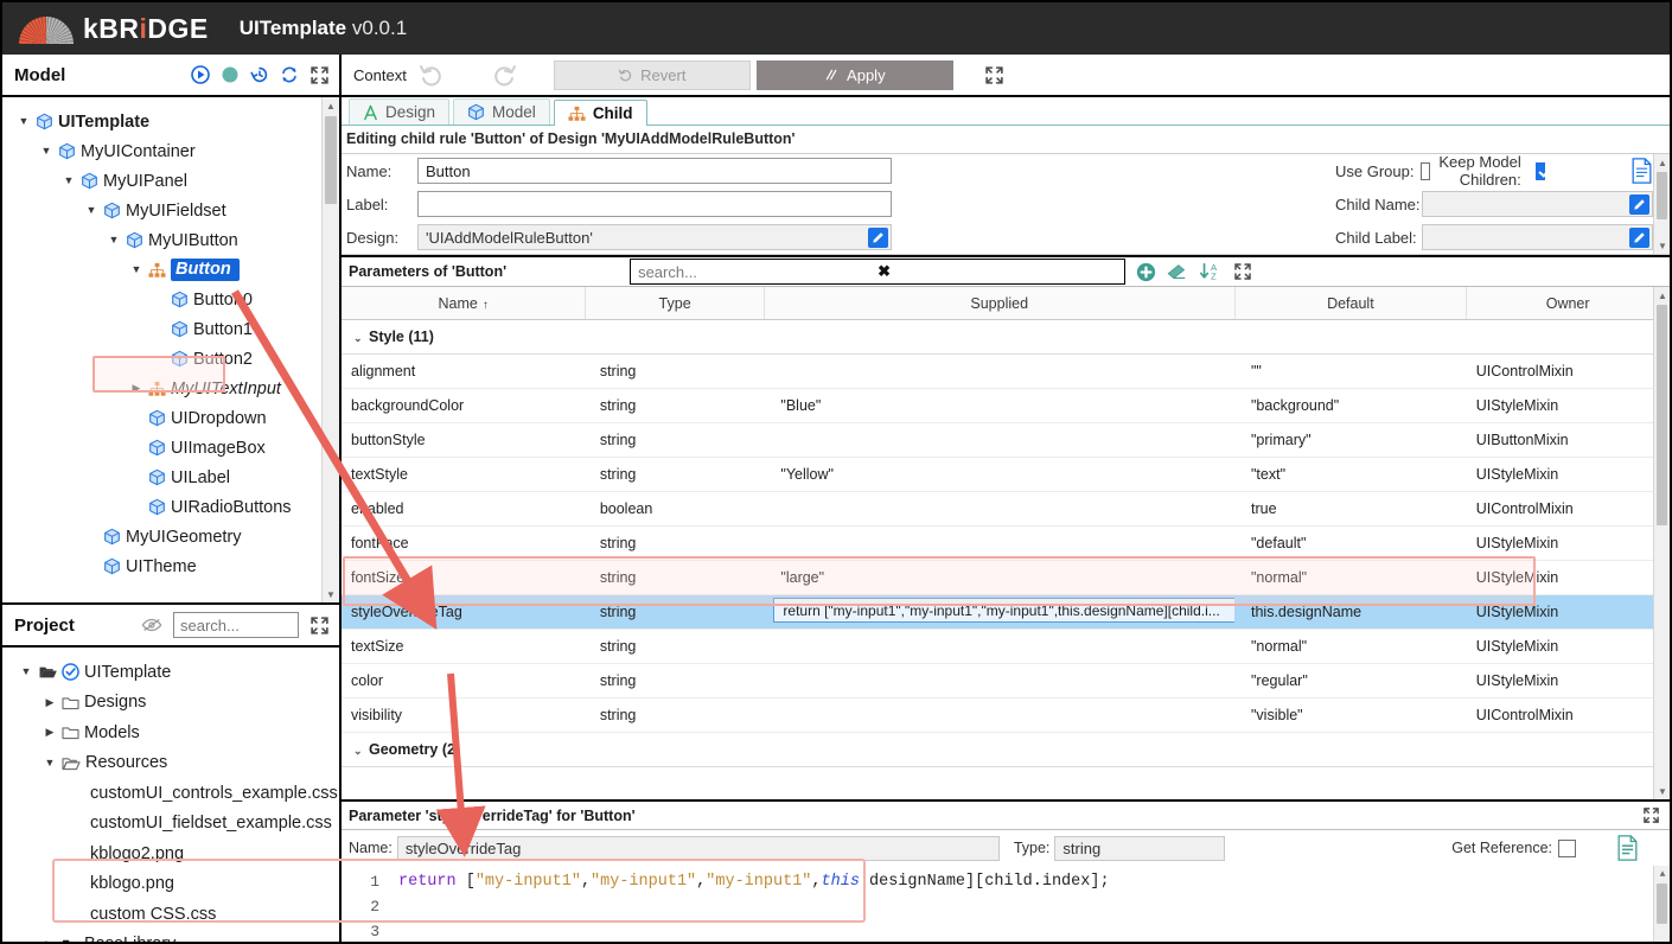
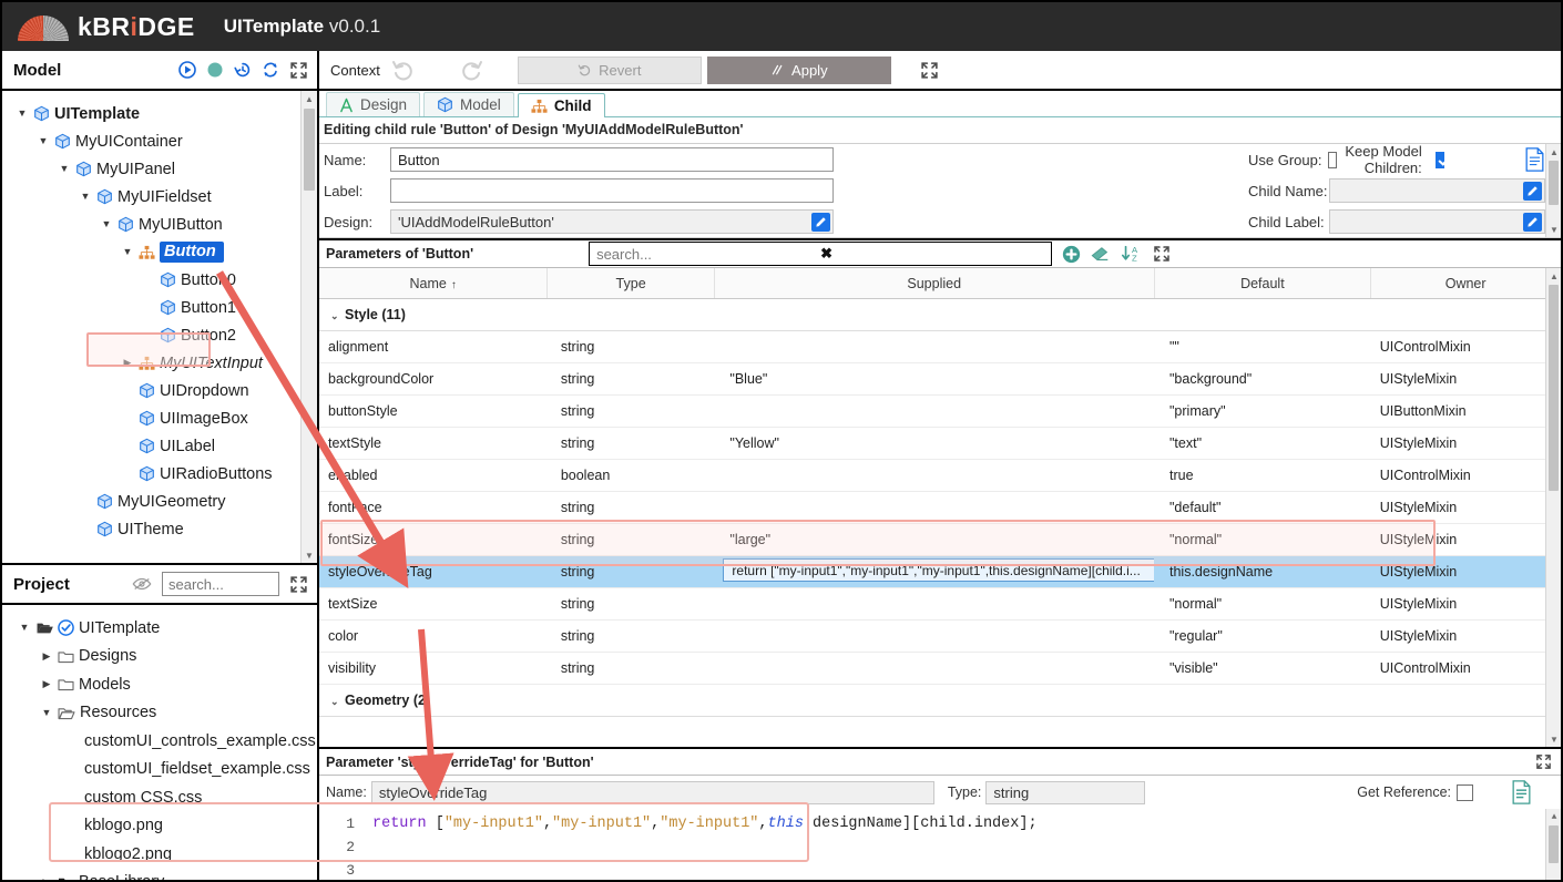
  kBRiDGE
  UITemplate v0.0.1
  Model
  ▼
  UITemplate
  ▼
  MyUIContainer
  ▼
  MyUIPanel
  ▼
  MyUIFieldset
  ▼
  MyUIButton
  ▼
  Button
  Butto0
  Button1
  Button2
  ▶
  MyUITextInput
  UIDropdown
  UIImageBox
  UILabel
  UIRadioButtons
  MyUIGeometry
  UITheme
  ▲
  ▼
  Project
  search...
  ▼
  UITemplate
  ▶
  Designs
  ▶
  Models
  ▼
  Resources
  customUI_controls_example.css
  customUI_fieldset_example.css
- kblogo2.png
+ custom CSS.css
  kblogo.png
- custom CSS.css
+ kblogo2.png
  Context
  Revert
  Apply
  Design
  Model
  Child
  Editing child rule 'Button' of Design 'MyUIAddModelRuleButton'
  Name:
  Button
  Label:
  Design:
  'UIAddModelRuleButton'
  Use Group:
  Keep Model Children:
  Child Name:
  Child Label:
  ▲
  ▼
  Parameters of 'Button'
  search...
  ✖
  A
  Z
  Name ↑	Type	Supplied	Default	Owner
  ⌄ Style (11)
  alignment	string		""	UIControlMixin
  backgroundColor	string	"Blue"	"background"	UIStyleMixin
  buttonStyle	string		"primary"	UIButtonMixin
  textStyle	string	"Yellow"	"text"	UIStyleMixin
  eabled	boolean		true	UIControlMixin
  fontce	string		"default"	UIStyleMixin
  fontSize	string	"large"	"normal"	UIStyleMixin
  styleOverrideTag	string	return ["my-input1","my-input1","my-input1",this.designName][child.i...	this.designName	UIStyleMixin
  textSize	string		"normal"	UIStyleMixin
  color	string		"regular"	UIStyleMixin
  visibility	string		"visible"	UIControlMixin
  ⌄ Geometry (2
  ▲
  ▼
  Parameter 'stylOverrideTag' for 'Button'
  Name:
  styleOverrideTag
  Type:
  string
  Get Reference:
  1
  2
  3
  return ["my-input1","my-input1","my-input1",this.designName][child.index];
  ▲
